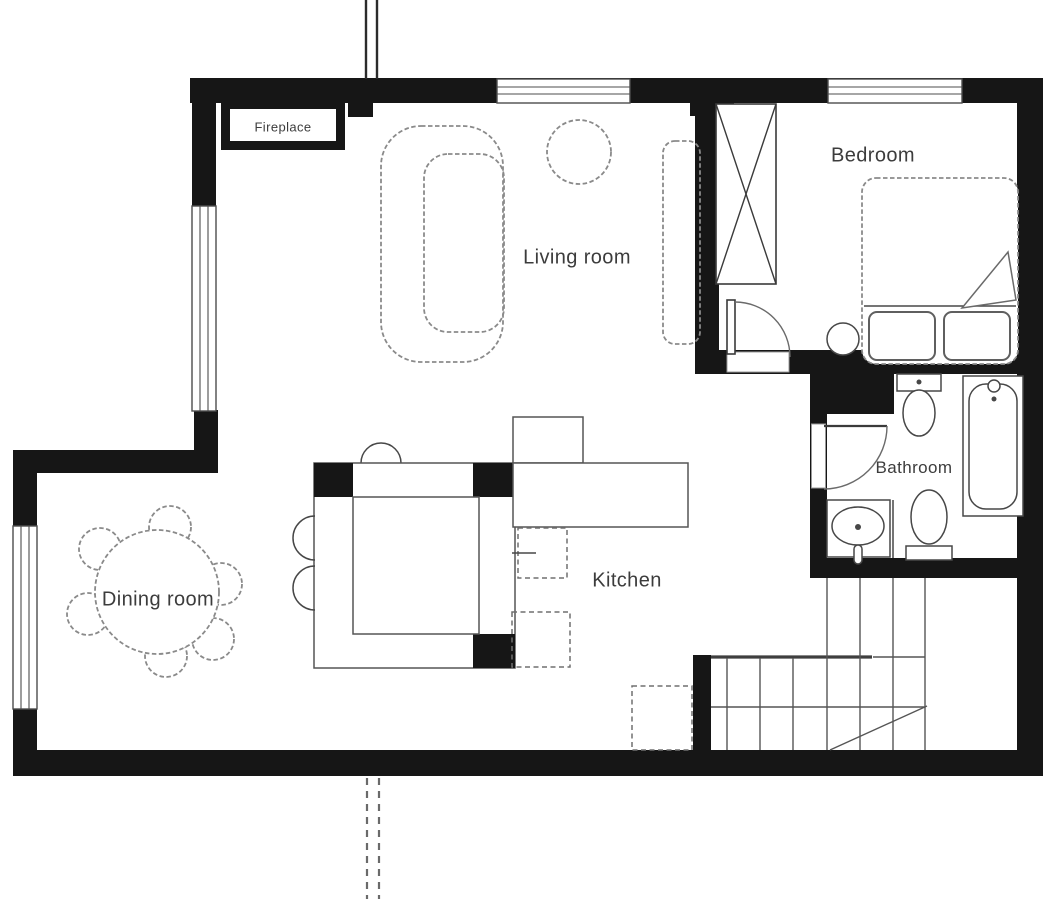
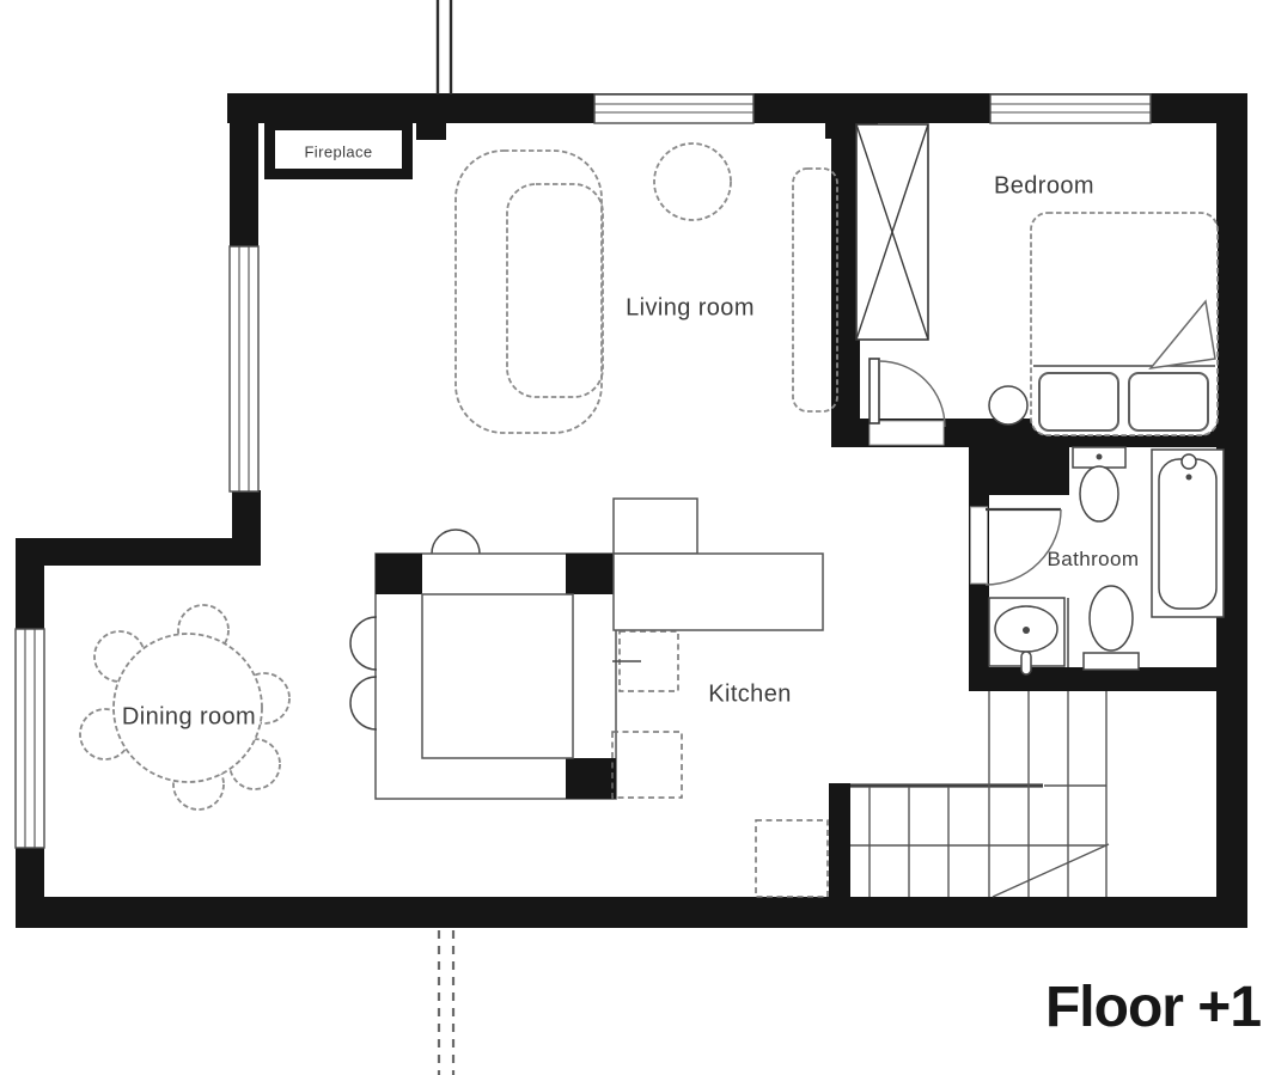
  Fireplace
  Living room
  Bedroom
  Bathroom
  Kitchen
  Dining room
+ Floor +1
